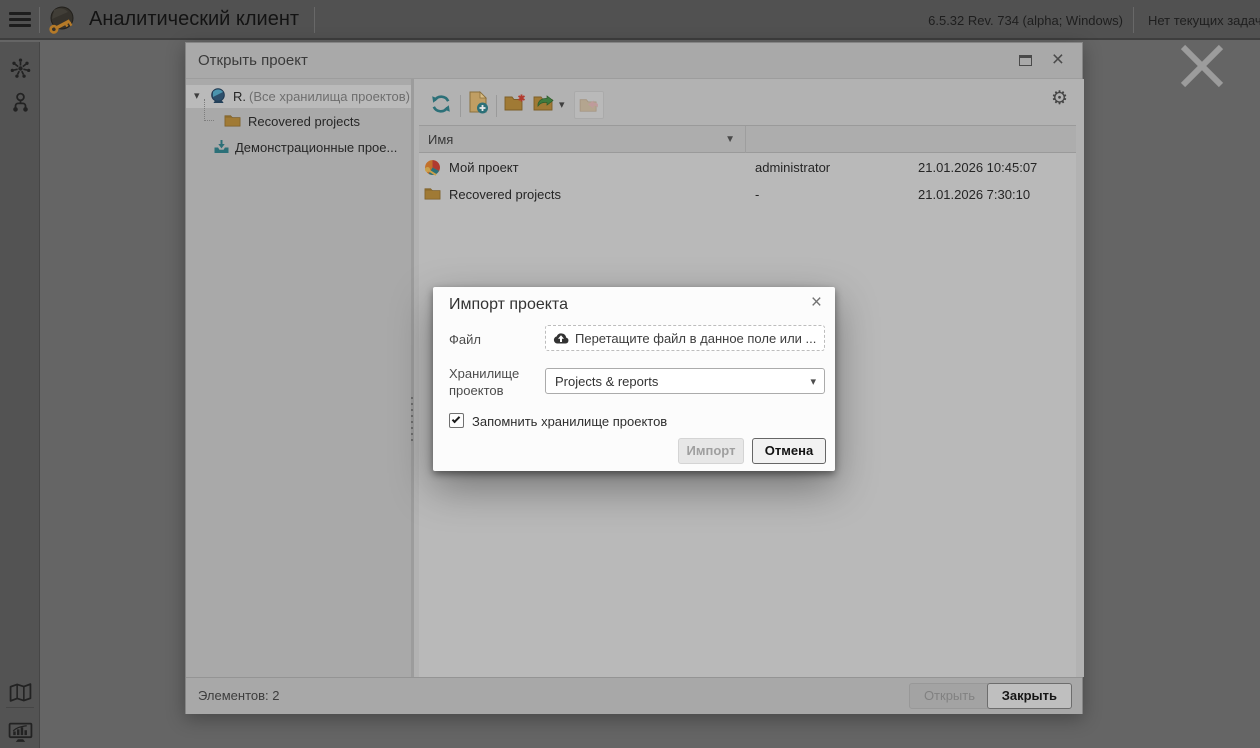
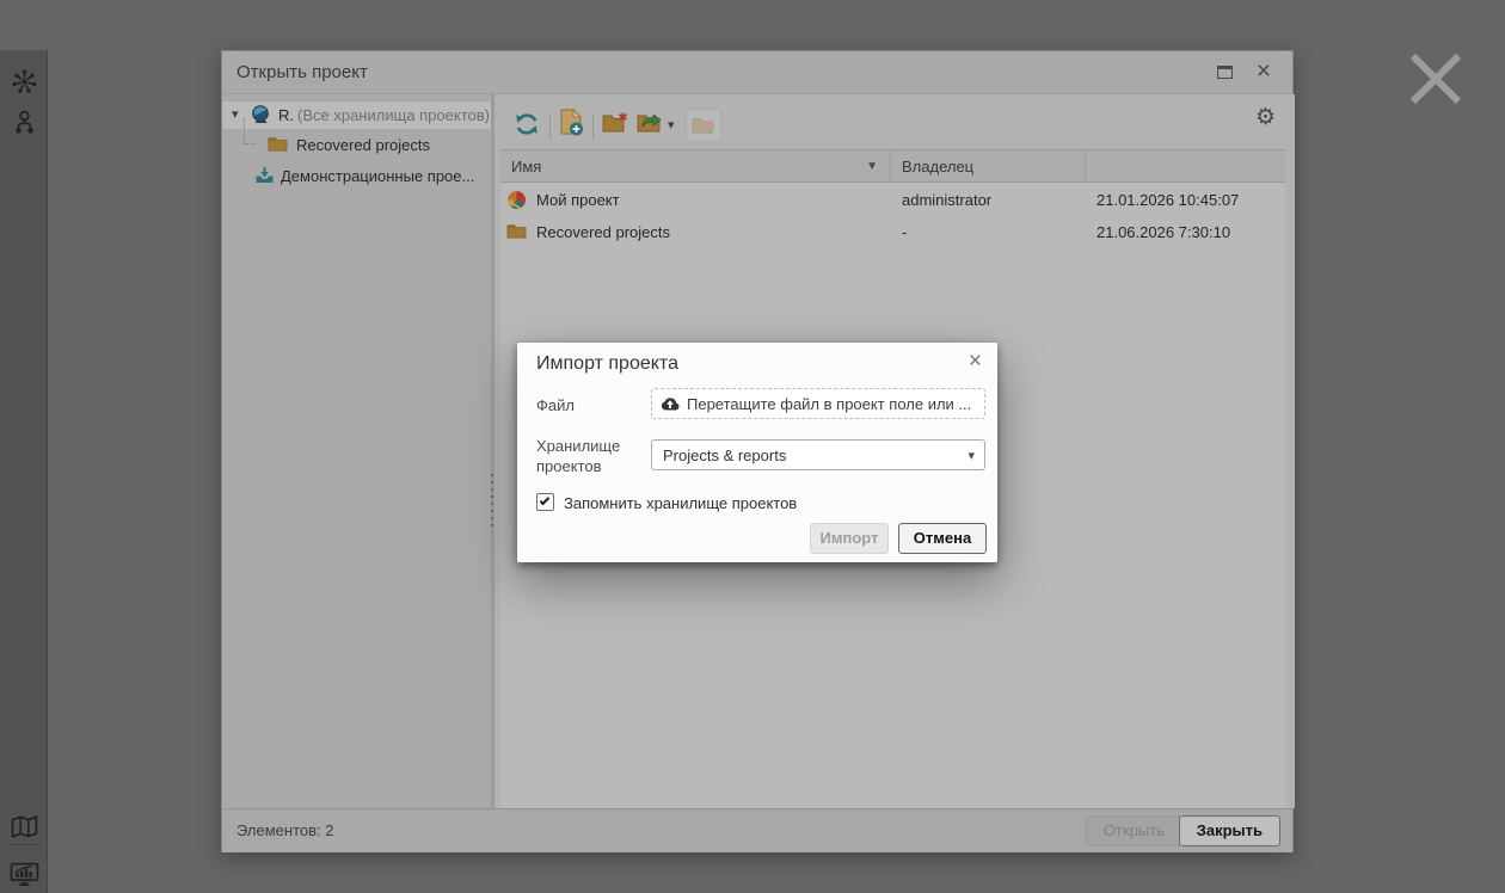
- Аналитический клиент
- 6.5.32 Rev. 734 (alpha; Windows)
- Нет текущих задач
  Открыть проект
  ×
  ▾
  R.
  (Все хранилища проектов)
  Recovered projects
  Демонстрационные прое...
  ▾
  ⚙
  Имя
  ▼
+ Владелец
  Мой проект
  administrator
  21.01.2026 10:45:07
  Recovered projects
  -
- 21.01.2026 7:30:10
+ 21.06.2026 7:30:10
  Элементов: 2
  Открыть
  Закрыть
  Импорт проекта
  ×
  Файл
- Перетащите файл в данное поле или ...
+ Перетащите файл в проект поле или ...
  Хранилище проектов
  Projects & reports
  ▾
  Запомнить хранилище проектов
  Импорт
  Отмена
